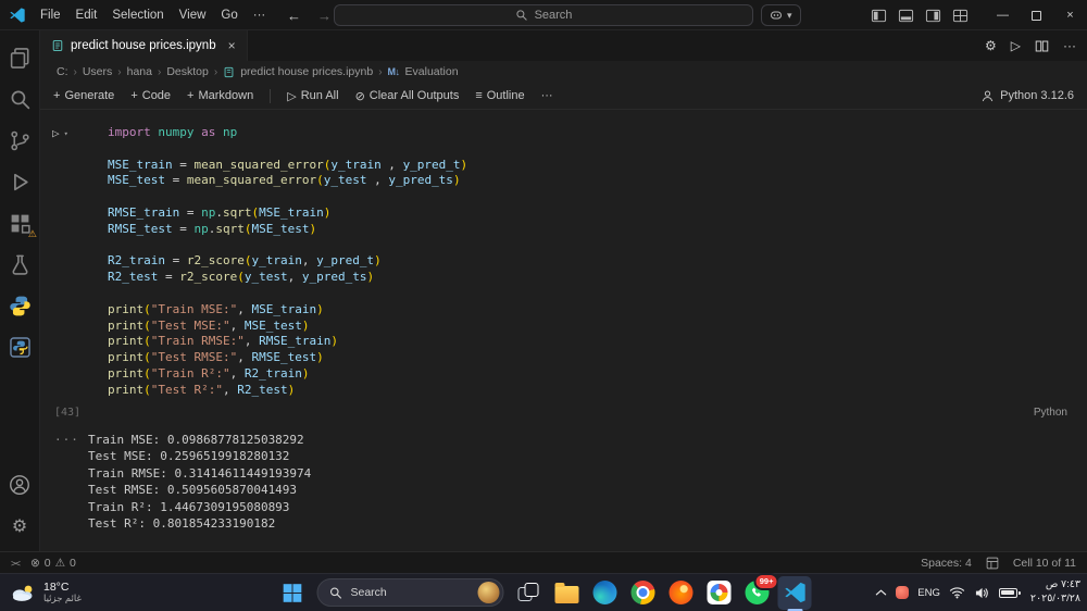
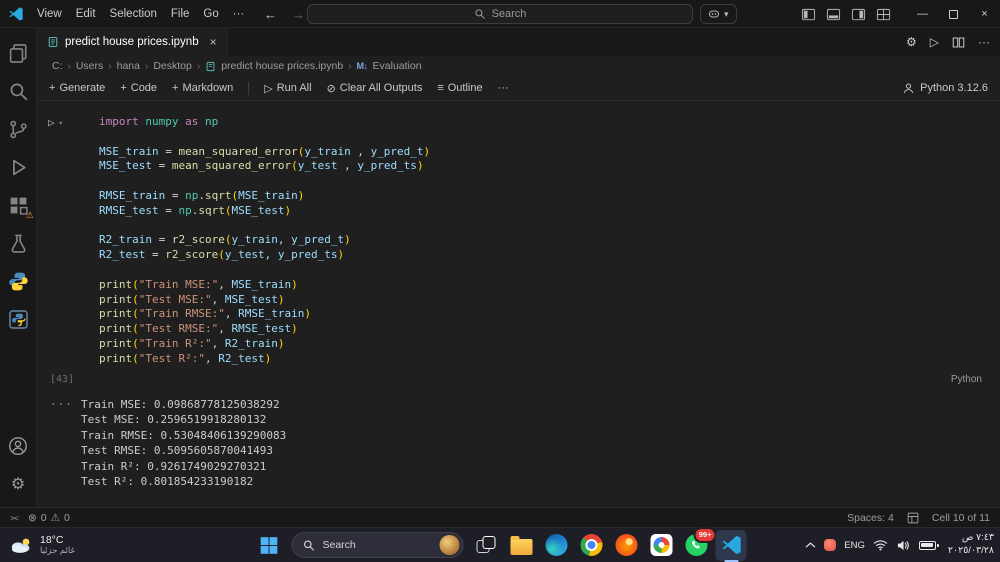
- File
+ View
  Edit
  Selection
- View
+ File
  Go
  ···
  ←
  →
  Search
  ▾
  —
  ×
  ⚠
  ⚙
  predict house prices.ipynb
  ×
  ⚙
  ▷
  ···
  C:
  ›
  Users
  ›
  hana
  ›
  Desktop
  ›
  predict house prices.ipynb
  ›
  M↓
  Evaluation
  +
  Generate
  +
  Code
  +
  Markdown
  ▷
  Run All
  ⊘
  Clear All Outputs
  ≡
  Outline
  ···
  Python 3.12.6
  ▷
  ▾
  import numpy as np
  MSE_train = mean_squared_error(y_train , y_pred_t)
  MSE_test = mean_squared_error(y_test , y_pred_ts)
  RMSE_train = np.sqrt(MSE_train)
  RMSE_test = np.sqrt(MSE_test)
  R2_train = r2_score(y_train, y_pred_t)
  R2_test = r2_score(y_test, y_pred_ts)
  print("Train MSE:", MSE_train)
  print("Test MSE:", MSE_test)
  print("Train RMSE:", RMSE_train)
  print("Test RMSE:", RMSE_test)
  print("Train R²:", R2_train)
  print("Test R²:", R2_test)
  [43]
  Python
  ···
  Train MSE: 0.09868778125038292
  Test MSE: 0.2596519918280132
- Train RMSE: 0.31414611449193974
+ Train RMSE: 0.53048406139290083
  Test RMSE: 0.5095605870041493
- Train R²: 1.4467309195080893
+ Train R²: 0.9261749029270321
  Test R²: 0.801854233190182
  ><
  ⊗
  0
  ⚠
  0
  Spaces: 4
  Cell 10 of 11
  18°C
  غائم جزئيا
  Search
  99+
  ENG
  ٧:٤٣ ص
  ٢٠٢٥/٠٣/٢٨
